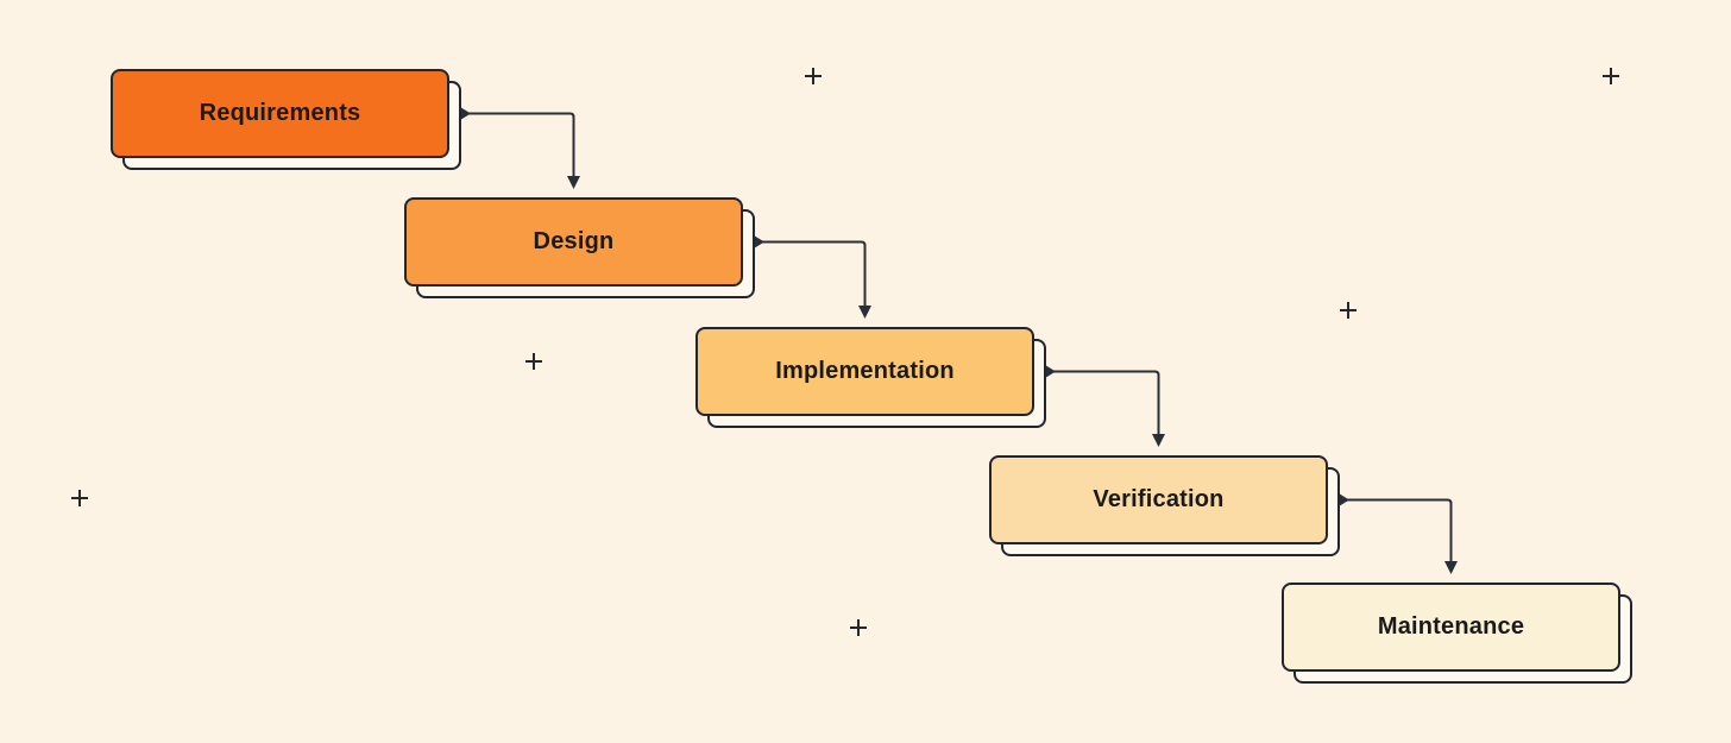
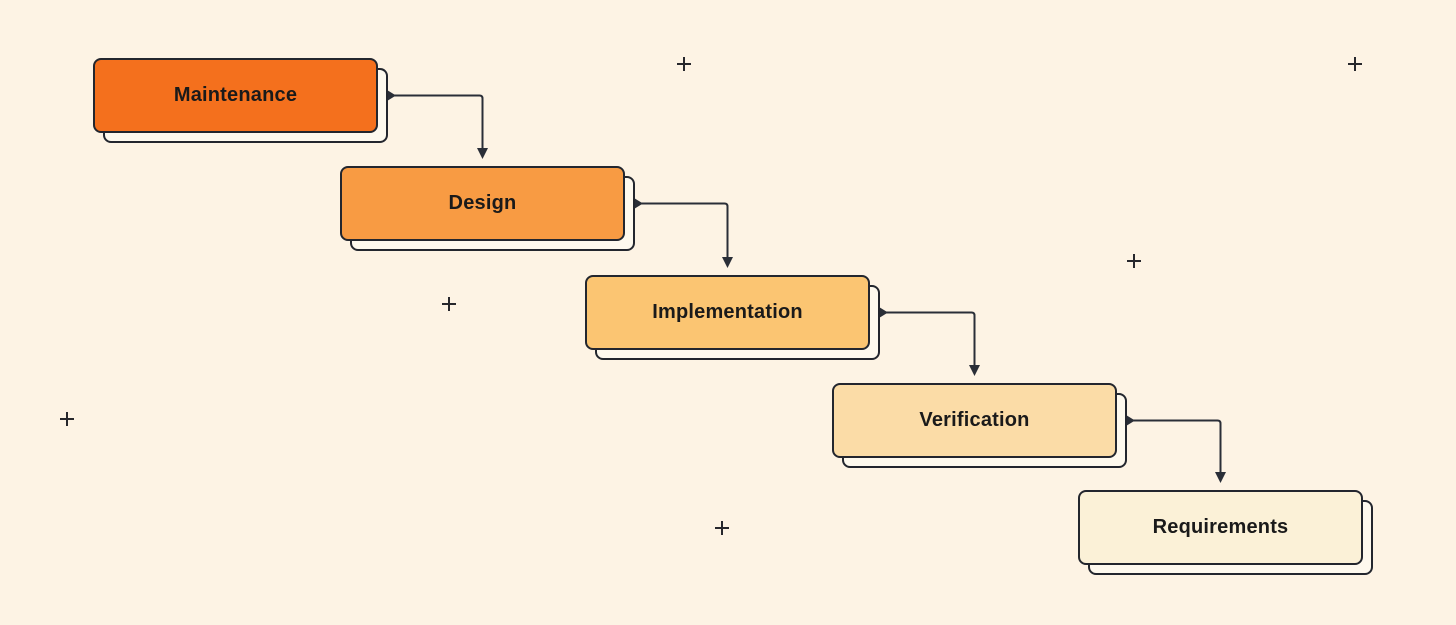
- Requirements
+ Maintenance
  Design
  Implementation
  Verification
- Maintenance
+ Requirements
